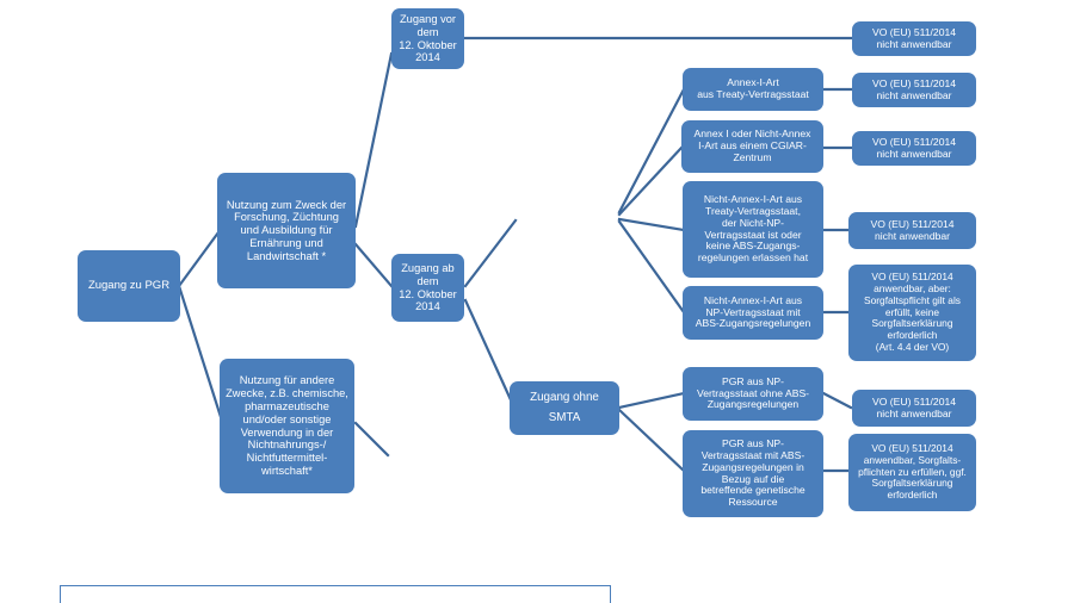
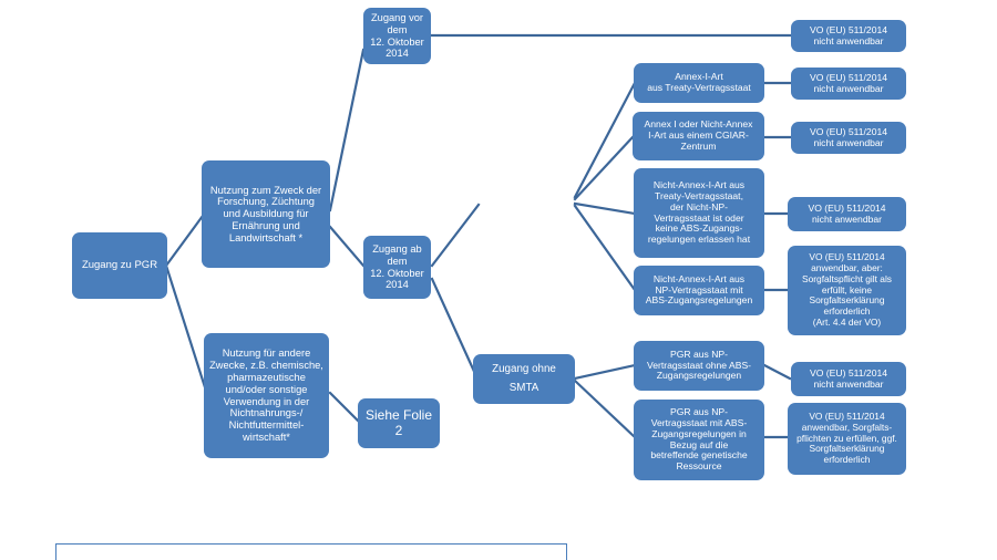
  Zugang zu PGR
  Nutzung zum Zweck der
  Forschung, Züchtung
  und Ausbildung für
  Ernährung und
  Landwirtschaft *
  Nutzung für andere
  Zwecke, z.B. chemische,
  pharmazeutische
  und/oder sonstige
  Verwendung in der
  Nichtnahrungs-/
  Nichtfuttermittel-
  wirtschaft*
  Zugang vor
  dem
  12. Oktober
  2014
  Zugang ab
  dem
  12. Oktober
  2014
+ Siehe Folie 2
  Zugang ohne SMTA
  Annex-I-Art
  aus Treaty-Vertragsstaat
  Annex I oder Nicht-Annex
  I-Art aus einem CGIAR-
  Zentrum
  Nicht-Annex-I-Art aus
  Treaty-Vertragsstaat,
  der Nicht-NP-
  Vertragsstaat ist oder
  keine ABS-Zugangs-
  regelungen erlassen hat
  Nicht-Annex-I-Art aus
  NP-Vertragsstaat mit
  ABS-Zugangsregelungen
  PGR aus NP-
  Vertragsstaat ohne ABS-
  Zugangsregelungen
  PGR aus NP-
  Vertragsstaat mit ABS-
  Zugangsregelungen in
  Bezug auf die
  betreffende genetische
  Ressource
  VO (EU) 511/2014
  nicht anwendbar
  VO (EU) 511/2014
  nicht anwendbar
  VO (EU) 511/2014
  nicht anwendbar
  VO (EU) 511/2014
  nicht anwendbar
  VO (EU) 511/2014
  anwendbar, aber:
  Sorgfaltspflicht gilt als
  erfüllt, keine
  Sorgfaltserklärung
  erforderlich
  (Art. 4.4 der VO)
  VO (EU) 511/2014
  nicht anwendbar
  VO (EU) 511/2014
  anwendbar, Sorgfalts-
  pflichten zu erfüllen, ggf.
  Sorgfaltserklärung
  erforderlich
